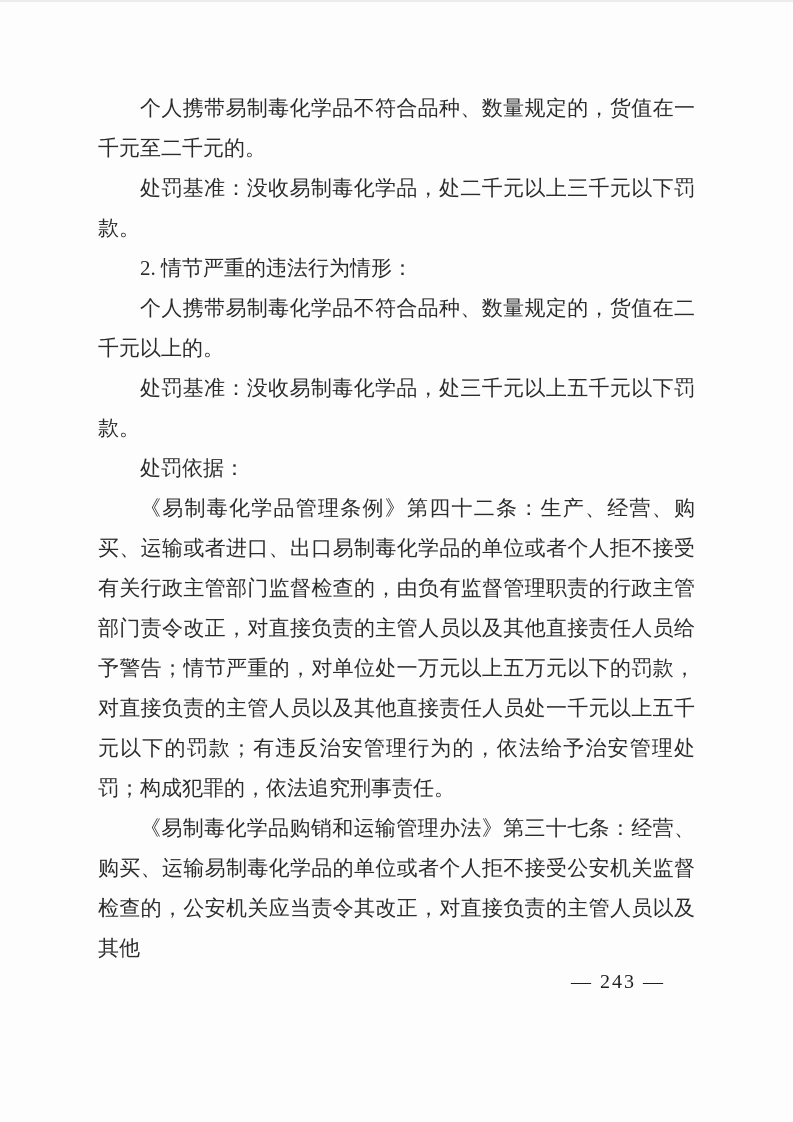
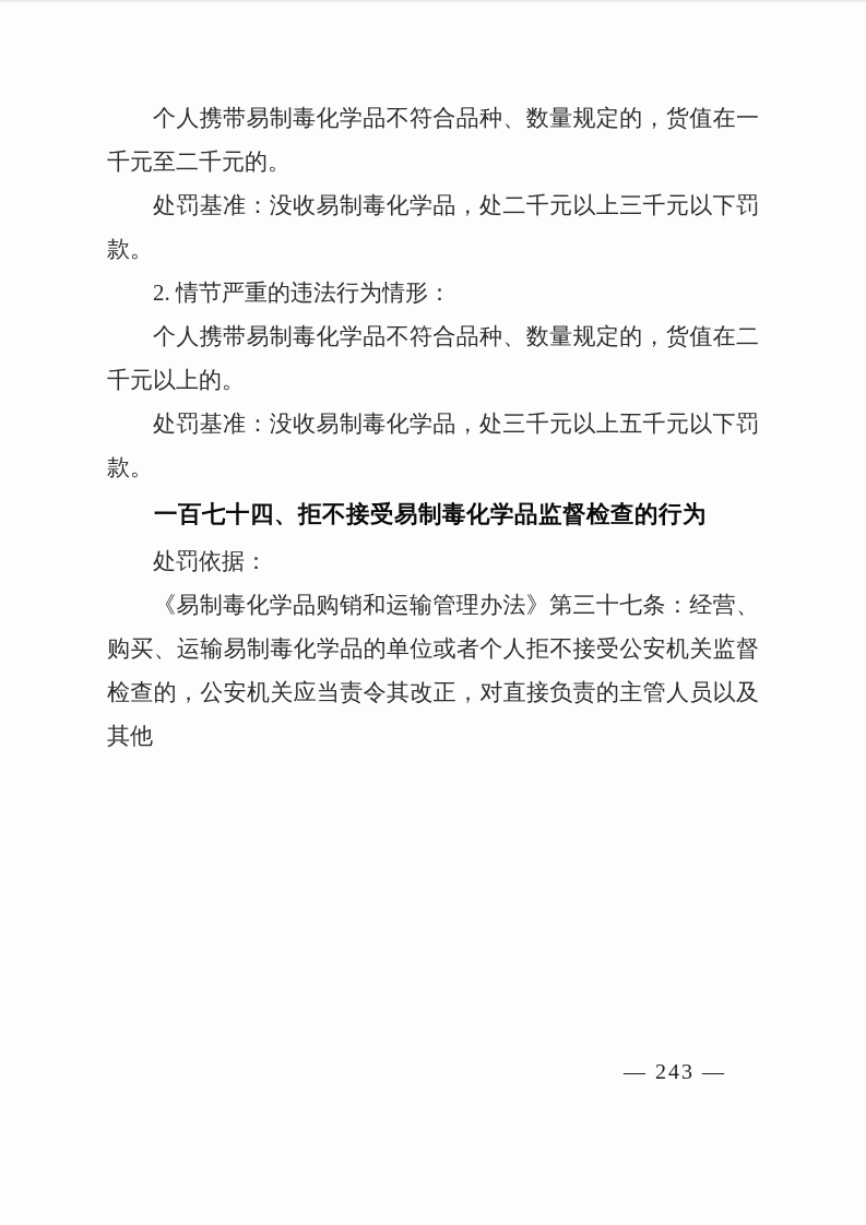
  个人携带易制毒化学品不符合品种、数量规定的，货值在一千元至二千元的。
  处罚基准：没收易制毒化学品，处二千元以上三千元以下罚款。
  2. 情节严重的违法行为情形：
  个人携带易制毒化学品不符合品种、数量规定的，货值在二千元以上的。
  处罚基准：没收易制毒化学品，处三千元以上五千元以下罚款。
+ 一百七十四、拒不接受易制毒化学品监督检查的行为
  处罚依据：
- 《易制毒化学品管理条例》第四十二条：生产、经营、购买、运输或者进口、出口易制毒化学品的单位或者个人拒不接受有关行政主管部门监督检查的，由负有监督管理职责的行政主管部门责令改正，对直接负责的主管人员以及其他直接责任人员给予警告；情节严重的，对单位处一万元以上五万元以下的罚款，对直接负责的主管人员以及其他直接责任人员处一千元以上五千元以下的罚款；有违反治安管理行为的，依法给予治安管理处罚；构成犯罪的，依法追究刑事责任。
  《易制毒化学品购销和运输管理办法》第三十七条：经营、购买、运输易制毒化学品的单位或者个人拒不接受公安机关监督检查的，公安机关应当责令其改正，对直接负责的主管人员以及其他
  — 243 —
